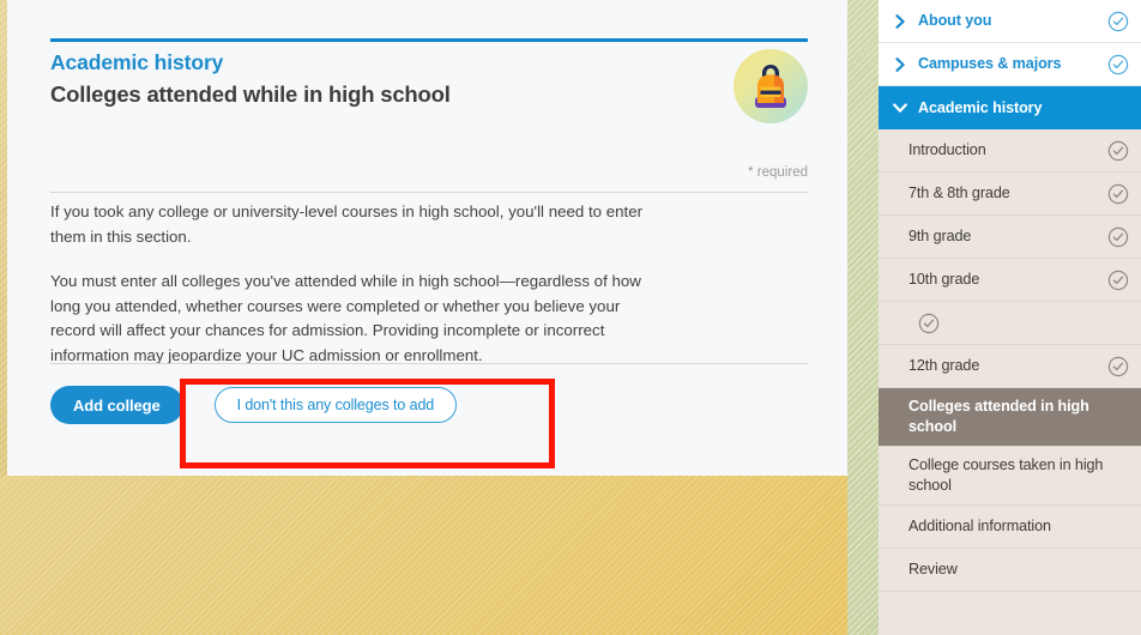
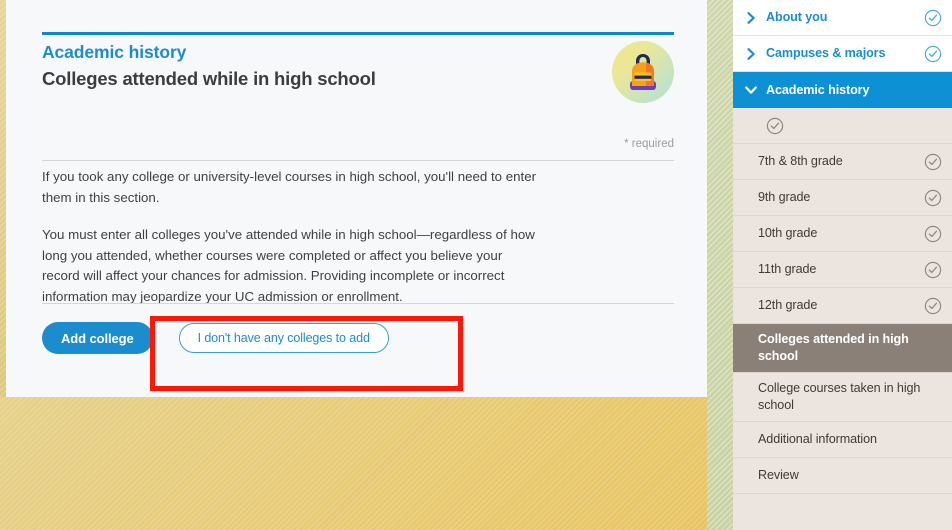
  Academic history
  Colleges attended while in high school
  * required
  If you took any college or university-level courses in high school, you'll need to enter them in this section.
- You must enter all colleges you've attended while in high school—regardless of how long you attended, whether courses were completed or whether you believe your record will affect your chances for admission. Providing incomplete or incorrect information may jeopardize your UC admission or enrollment.
+ You must enter all colleges you've attended while in high school—regardless of how long you attended, whether courses were completed or affect you believe your record will affect your chances for admission. Providing incomplete or incorrect information may jeopardize your UC admission or enrollment.
  Add college
- I don't this any colleges to add
+ I don't have any colleges to add
  About you
  Campuses & majors
  Academic history
- Introduction
  7th & 8th grade
  9th grade
  10th grade
+ 11th grade
  12th grade
  Colleges attended in high school
  College courses taken in high school
  Additional information
  Review
